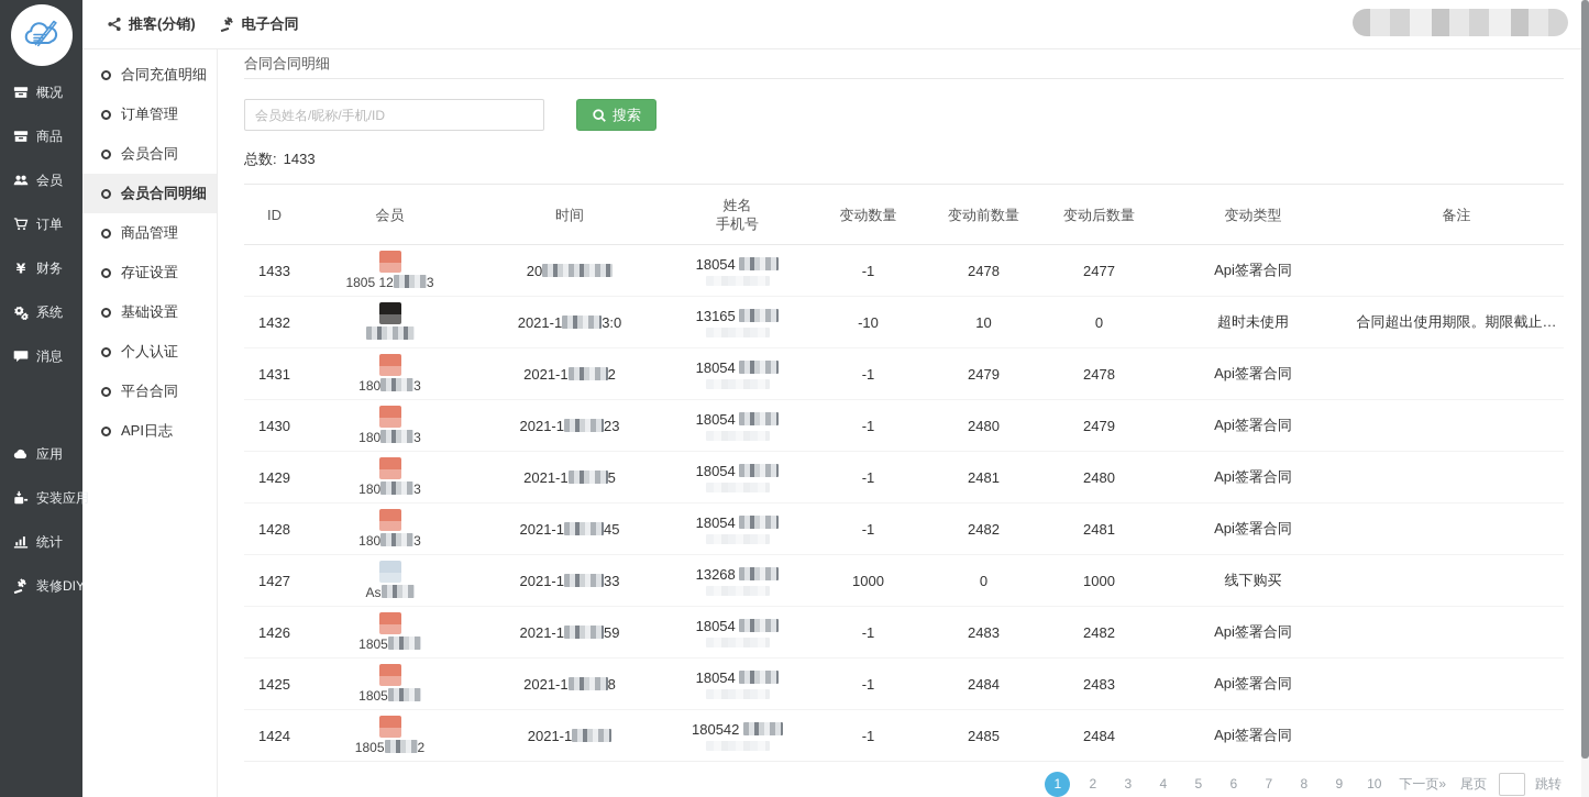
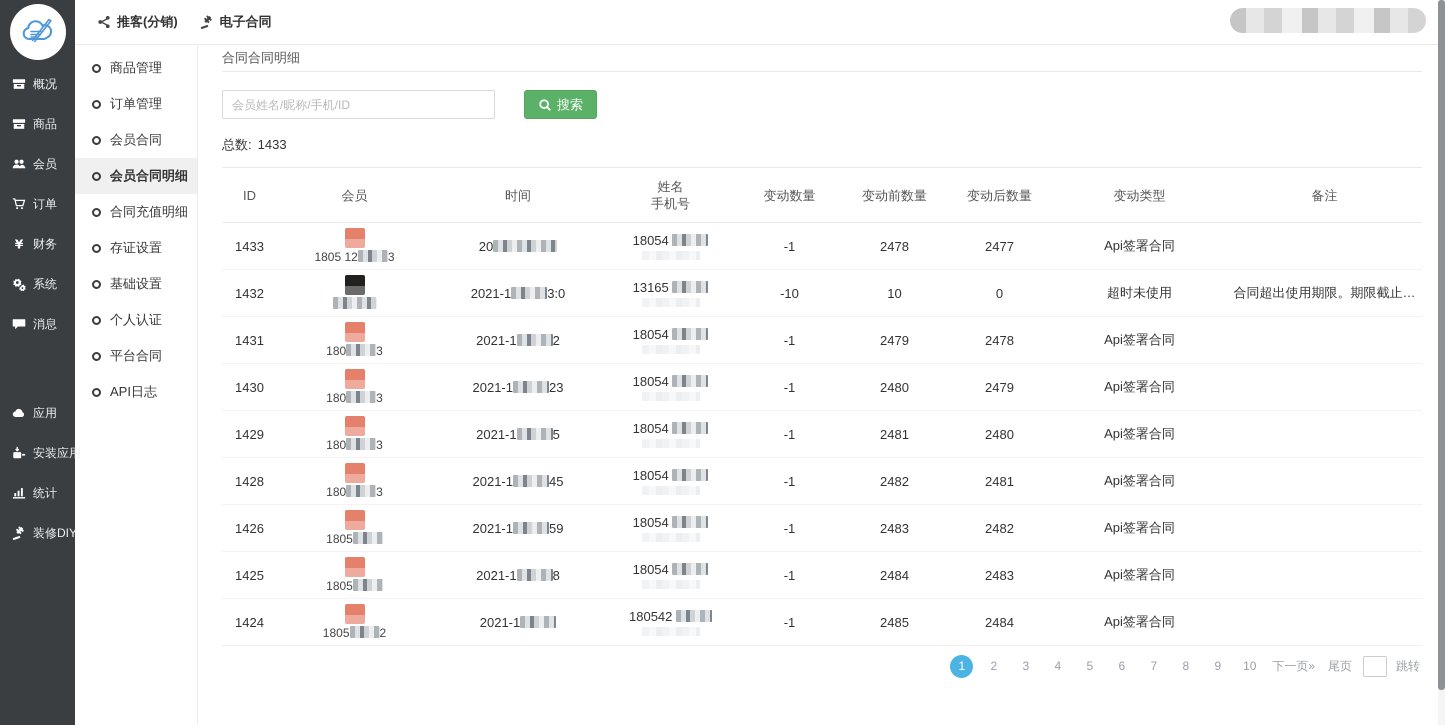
  概况
  商品
  会员
  订单
  ¥
  财务
  系统
  消息
  应用
  安装应用
  统计
  装修DIY
  推客(分销)
  电子合同
- 合同充值明细
+ 商品管理
  订单管理
  会员合同
  会员合同明细
- 商品管理
+ 合同充值明细
  存证设置
  基础设置
  个人认证
  平台合同
  API日志
  合同合同明细
  会员姓名/昵称/手机/ID
  搜索
  总数: 1433
  ID	会员	时间	姓名 手机号	变动数量	变动前数量	变动后数量	变动类型	备注
  1433	1805 12 3	20	18054	-1	2478	2477	Api签署合同
  1432		2021-1 3:0	13165	-10	10	0	超时未使用	合同超出使用期限。期限截止…
  1431	180 3	2021-1 2	18054	-1	2479	2478	Api签署合同
  1430	180 3	2021-1 23	18054	-1	2480	2479	Api签署合同
  1429	180 3	2021-1 5	18054	-1	2481	2480	Api签署合同
  1428	180 3	2021-1 45	18054	-1	2482	2481	Api签署合同
- 1427	As	2021-1 33	13268	1000	0	1000	线下购买
  1426	1805	2021-1 59	18054	-1	2483	2482	Api签署合同
  1425	1805	2021-1 8	18054	-1	2484	2483	Api签署合同
  1424	1805 2	2021-1	180542	-1	2485	2484	Api签署合同
  1
  2
  3
  4
  5
  6
  7
  8
  9
  10
  下一页»
  尾页
  跳转
